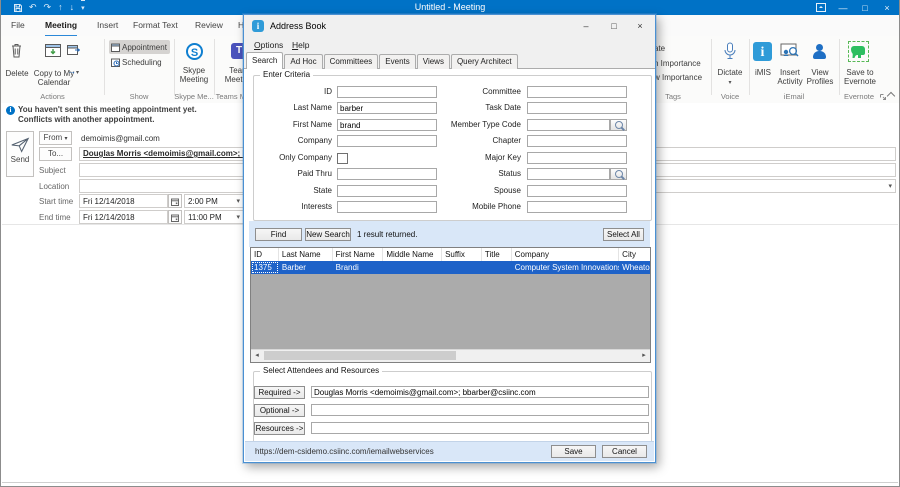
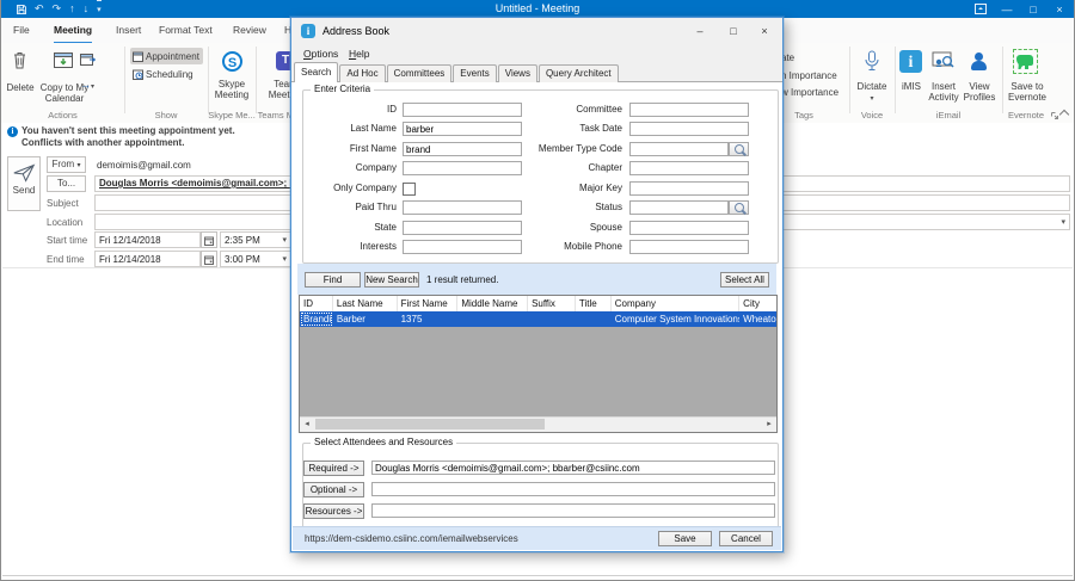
  ↶
  ↷
  ↑
  ↓
  Untitled - Meeting
  —
  □
  ×
  File
  Meeting
  Insert
  Format Text
  Review
  Delete
  Copy to My
  Calendar
  Actions
  Appointment
  Scheduling
  Show
  Skype
  Meeting
  Skype Me...
  Tea
  ate
  h Importance
  w Importance
  Tags
  Dictate
  Voice
  iMIS
  Insert
  Activity
  View
  Profiles
  iEmail
  Save to
  Evernote
  Evernote
  You haven't sent this meeting appointment yet.
  Conflicts with another appointment.
  Send
  From
  demoimis@gmail.com
  To...
  Subject
  Location
  Start time
  Fri 12/14/2018
- 2:00 PM
+ 2:35 PM
  End time
  Fri 12/14/2018
- 11:00 PM
+ 3:00 PM
  Address Book
  –
  □
  ×
  Options
  Help
  Search
  Ad Hoc
  Committees
  Events
  Views
  Query Architect
  Enter Criteria
  ID
  Last Name
  barber
  First Name
  brand
  Company
  Only Company
  Paid Thru
  State
  Interests
  Committee
  Task Date
  Member Type Code
  Chapter
  Major Key
  Status
  Spouse
  Mobile Phone
  Find
  New Search
  1 result returned.
  Select All
  ID
  Last Name
  First Name
  Middle Name
  Suffix
  Title
  Company
  City
- 1375
+ Brandi
  Barber
- Brandi
+ 1375
  Computer System Innovation
  Wheato
  Select Attendees and Resources
  Required ->
  Douglas Morris <demoimis@gmail.com>; bbarber@csiinc.com
  Optional ->
  Resources ->
  https://dem-csidemo.csiinc.com/iemailwebservices
  Save
  Cancel
